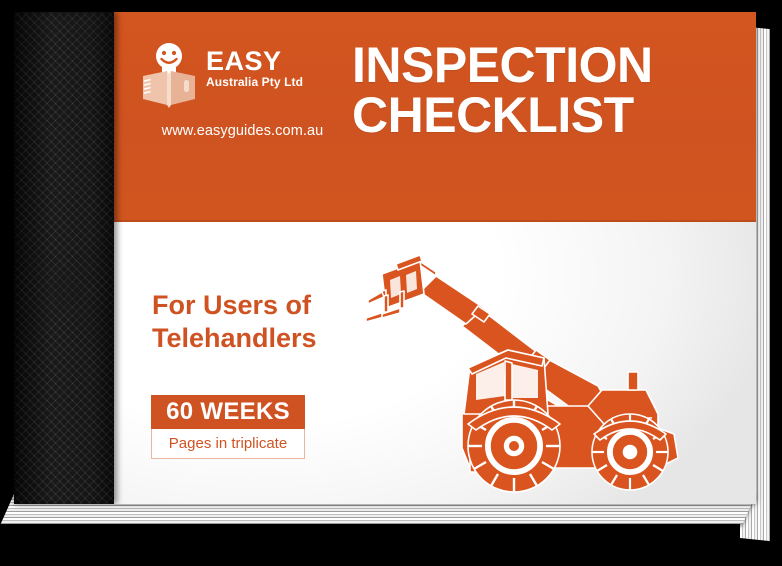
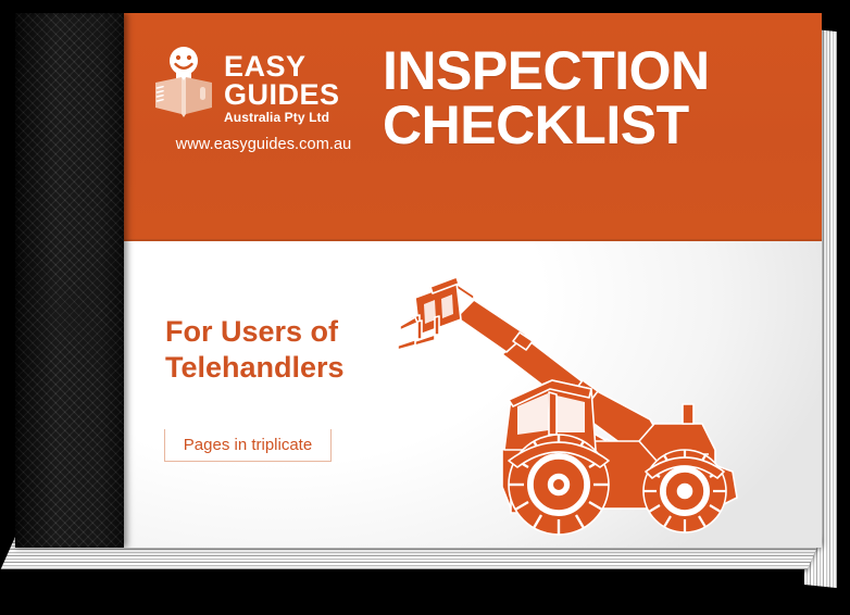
  EASY
+ GUIDES
  Australia Pty Ltd
  www.easyguides.com.au
  INSPECTION
  CHECKLIST
  For Users of
  Telehandlers
- 60 WEEKS
  Pages in triplicate
